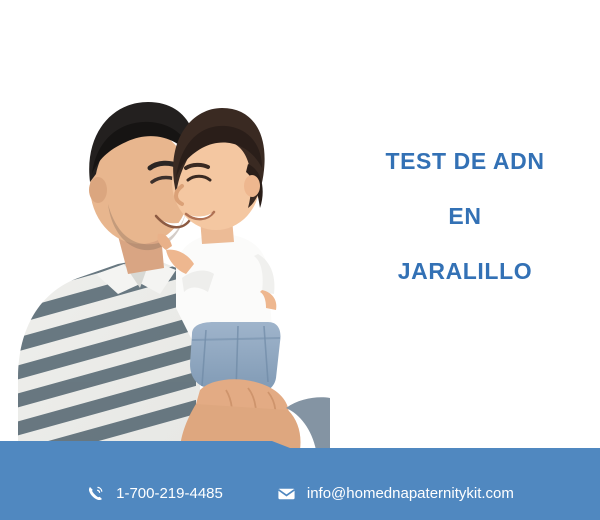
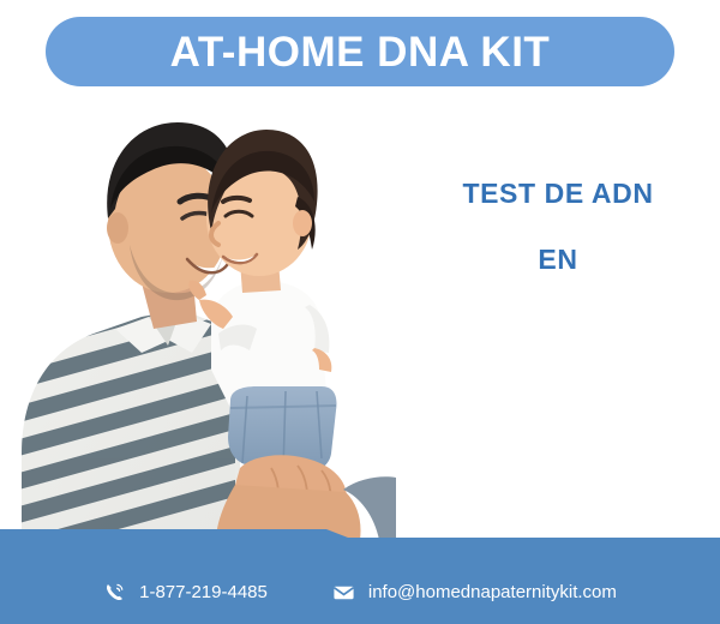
+ AT-HOME DNA KIT
  TEST DE ADN
  EN
- JARALILLO
- 1-700-219-4485
+ 1-877-219-4485
  info@homednapaternitykit.com
